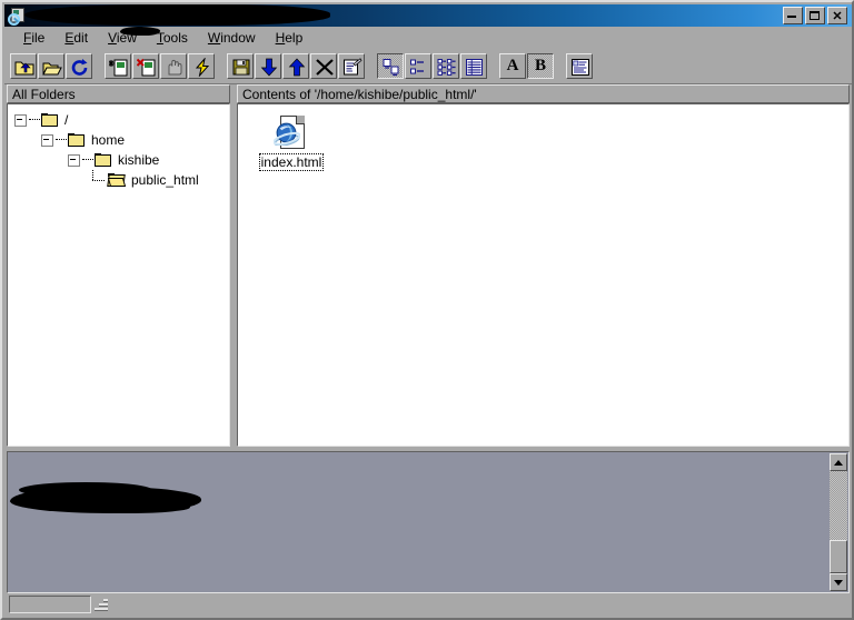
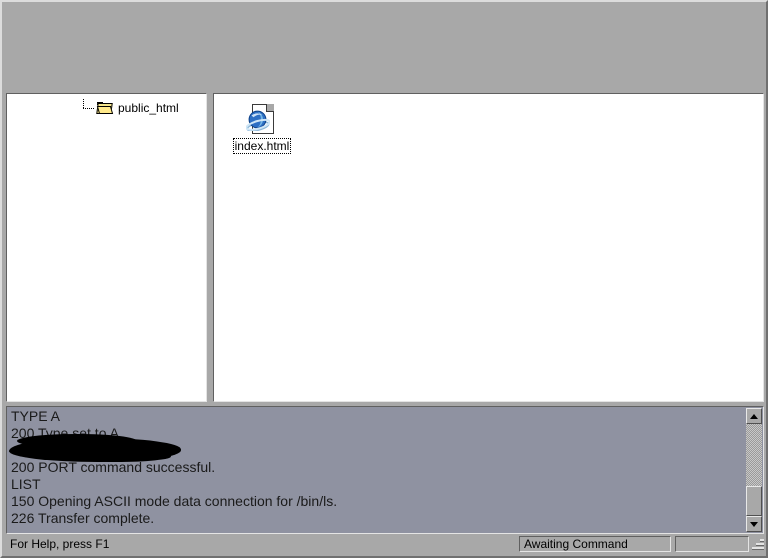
- ✕
- File
- Edit
- View
- Tools
- Window
- Help
- A
- B
- All Folders
- Contents of '/home/kishibe/public_html/'
- /
- home
- kishibe
  public_html
  index.html
+ TYPE A
+ 200 Type set to A.
+ 200 PORT command successful.
+ LIST
+ 150 Opening ASCII mode data connection for /bin/ls.
+ 226 Transfer complete.
+ For Help, press F1
+ Awaiting Command
